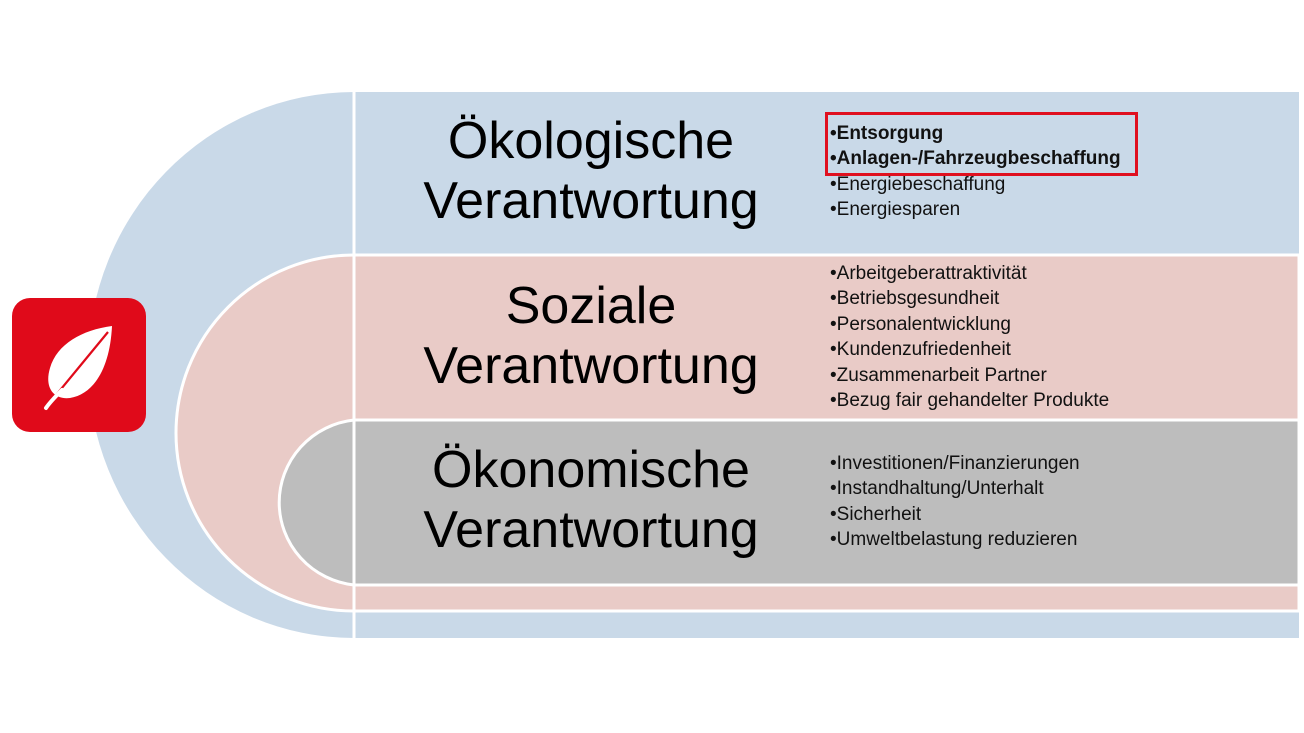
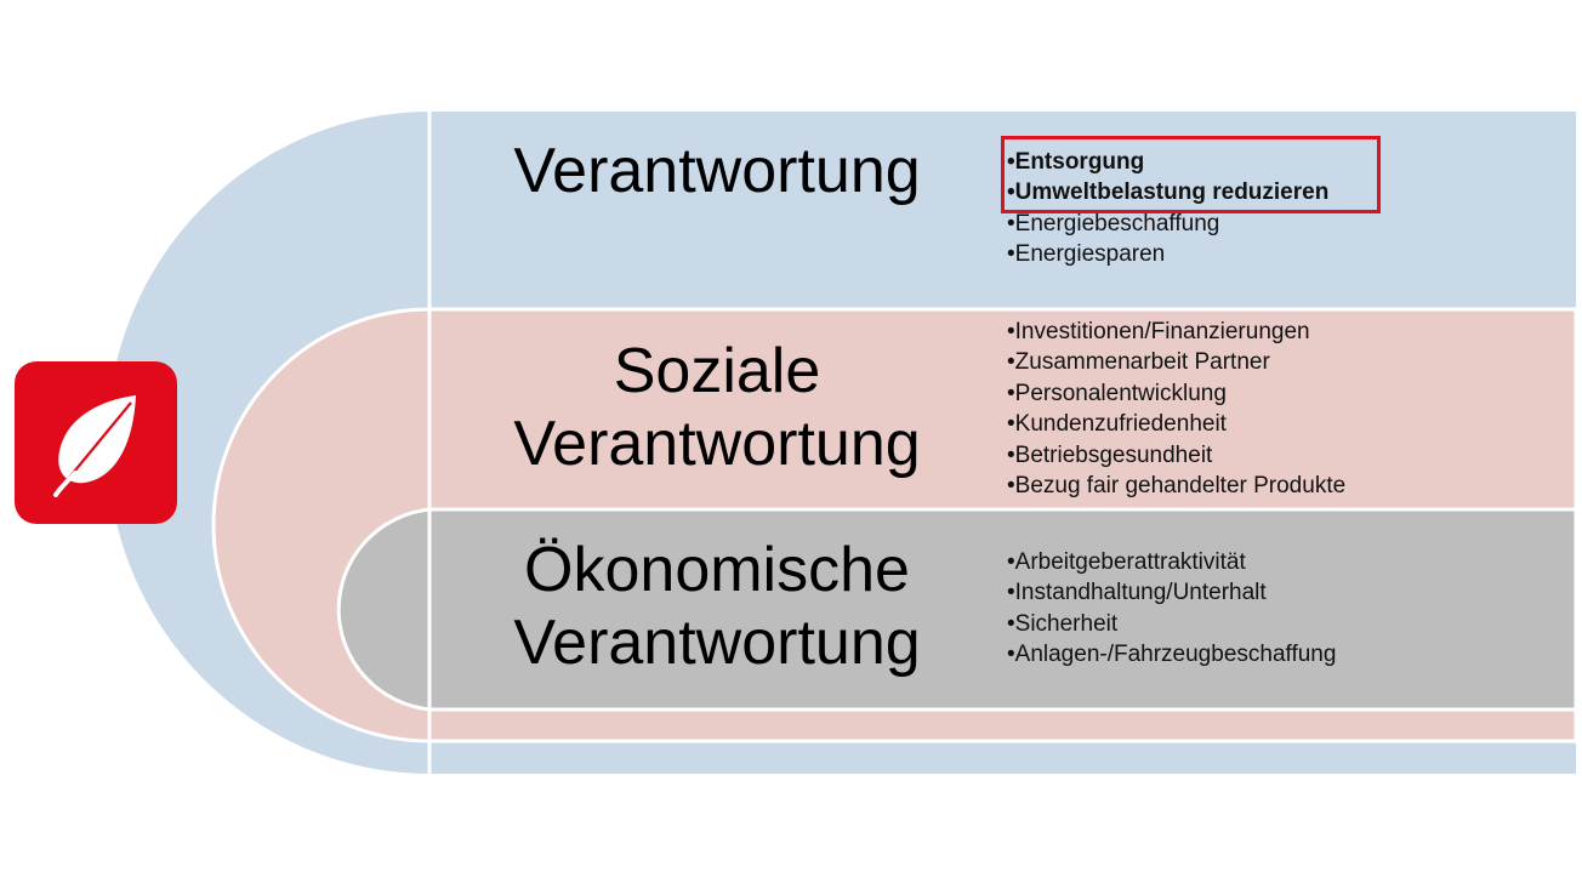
- Ökologische
  Verantwortung
  •Entsorgung
- •Anlagen-/Fahrzeugbeschaffung
+ •Umweltbelastung reduzieren
  •Energiebeschaffung
  •Energiesparen
  Soziale
  Verantwortung
- •Arbeitgeberattraktivität
+ •Investitionen/Finanzierungen
- •Betriebsgesundheit
+ •Zusammenarbeit Partner
  •Personalentwicklung
  •Kundenzufriedenheit
- •Zusammenarbeit Partner
+ •Betriebsgesundheit
  •Bezug fair gehandelter Produkte
  Ökonomische
  Verantwortung
- •Investitionen/Finanzierungen
+ •Arbeitgeberattraktivität
  •Instandhaltung/Unterhalt
  •Sicherheit
- •Umweltbelastung reduzieren
+ •Anlagen-/Fahrzeugbeschaffung
